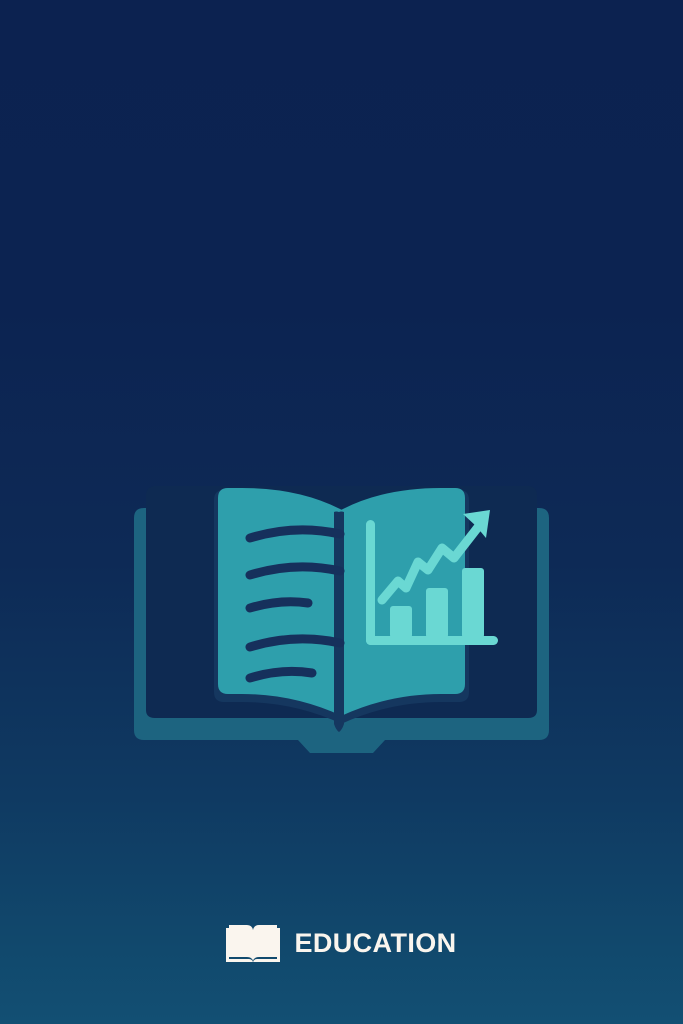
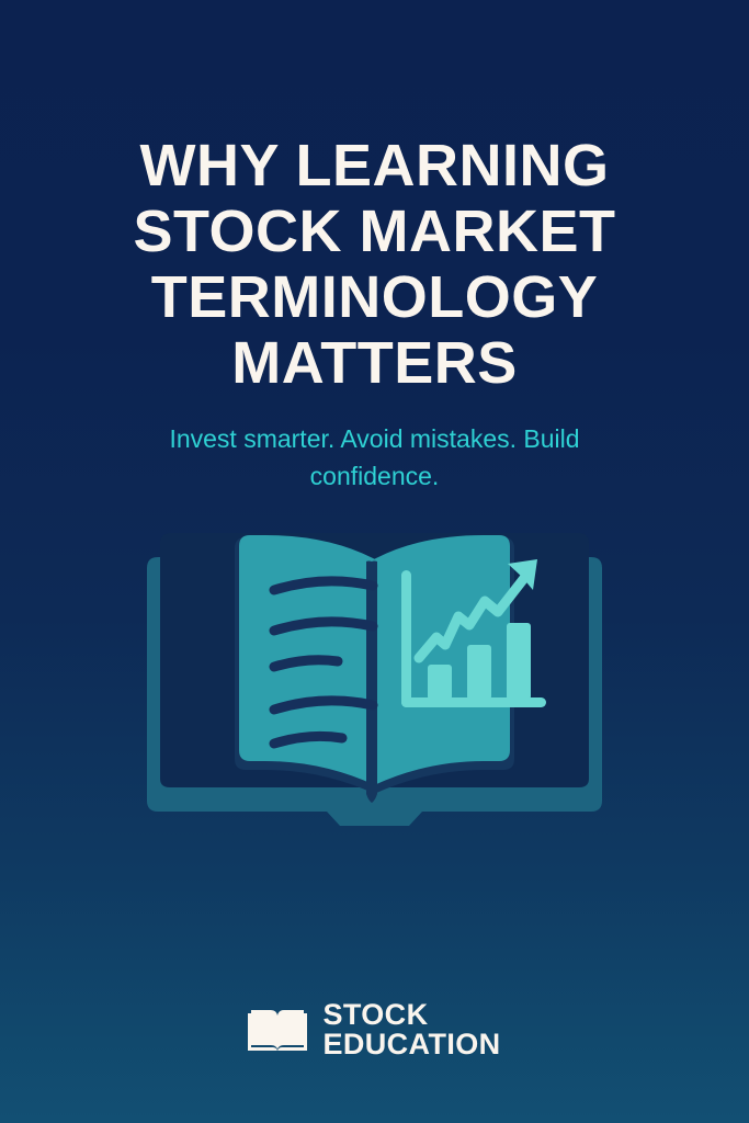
+ WHY LEARNING STOCK MARKET TERMINOLOGY MATTERS
+ Invest smarter. Avoid mistakes. Build confidence.
+ STOCK
  EDUCATION
